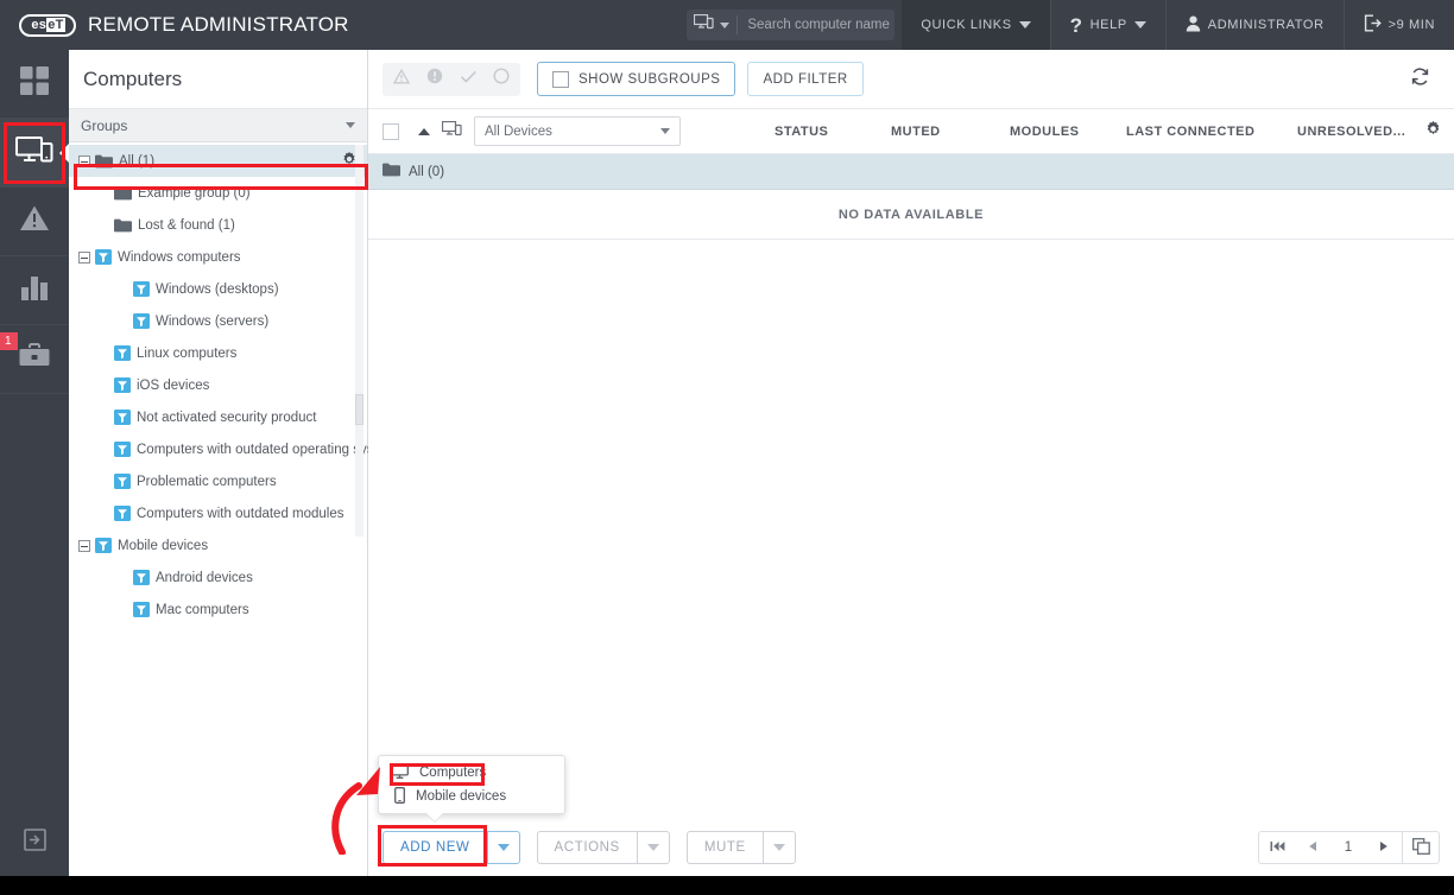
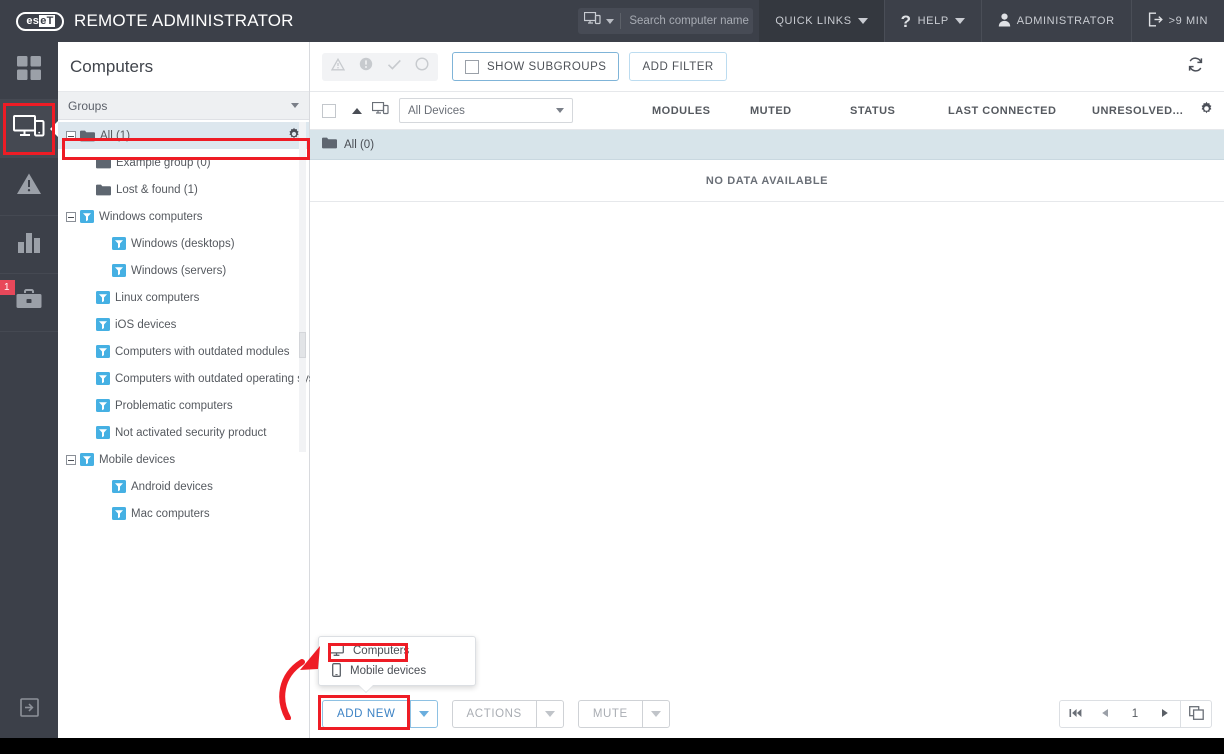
  es
  eT
  REMOTE ADMINISTRATOR
  Search computer name
  QUICK LINKS
  ?
  HELP
  ADMINISTRATOR
  >9 MIN
  1
  Computers
  Groups
  All (1)
  Example group (0)
  Lost & found (1)
  Windows computers
  Windows (desktops)
  Windows (servers)
  Linux computers
  iOS devices
- Not activated security product
+ Computers with outdated modules
  Computers with outdated operating
  Problematic computers
- Computers with outdated modules
+ Not activated security product
  Mobile devices
  Android devices
  Mac computers
  SHOW SUBGROUPS
  ADD FILTER
  All Devices
- STATUS
+ MODULES
  MUTED
- MODULES
+ STATUS
  LAST CONNECTED
  UNRESOLVED...
  All (0)
  NO DATA AVAILABLE
  Computers
  Mobile devices
  ADD NEW
  ACTIONS
  MUTE
  1
